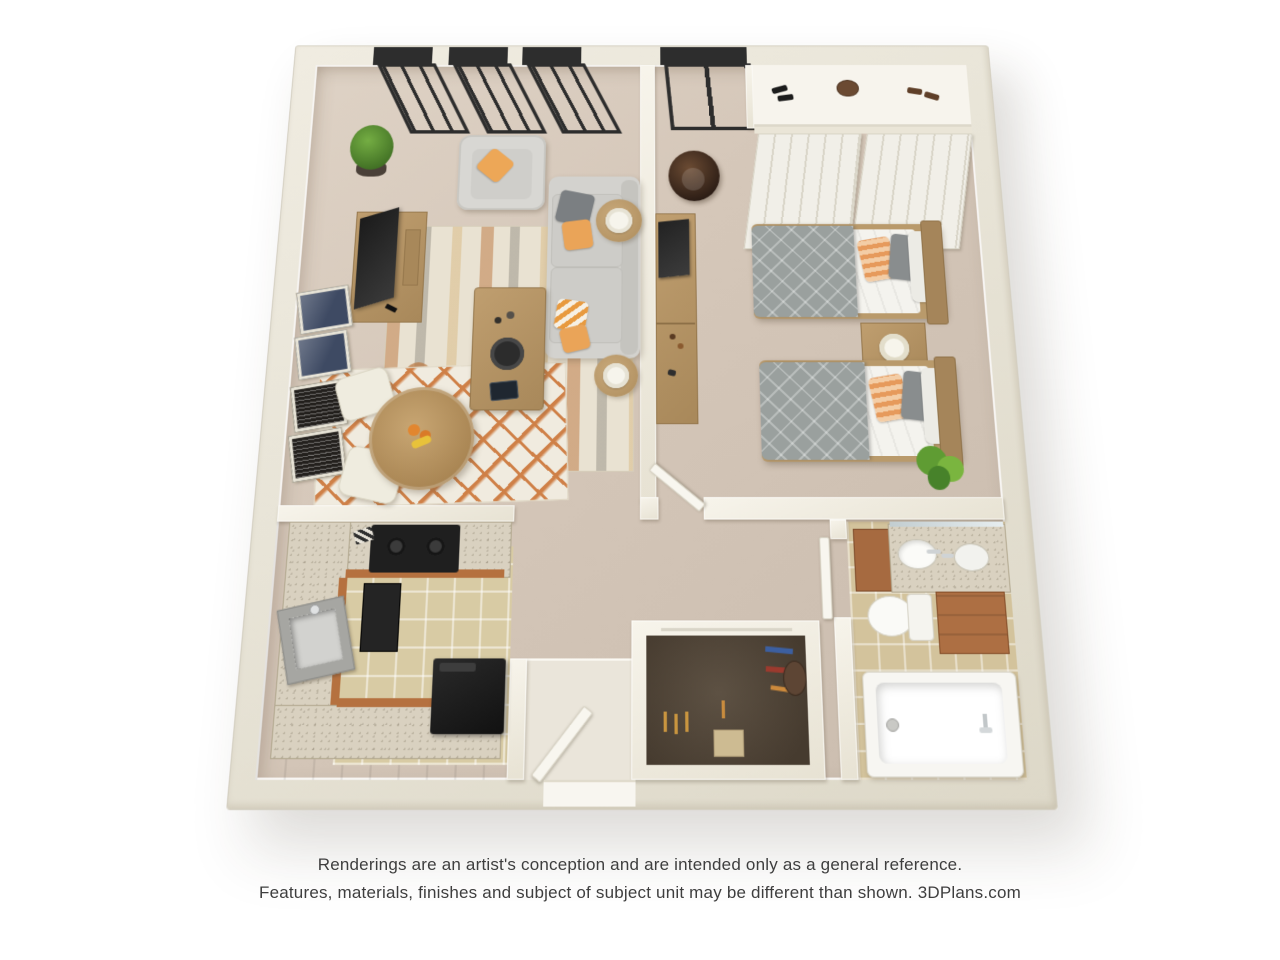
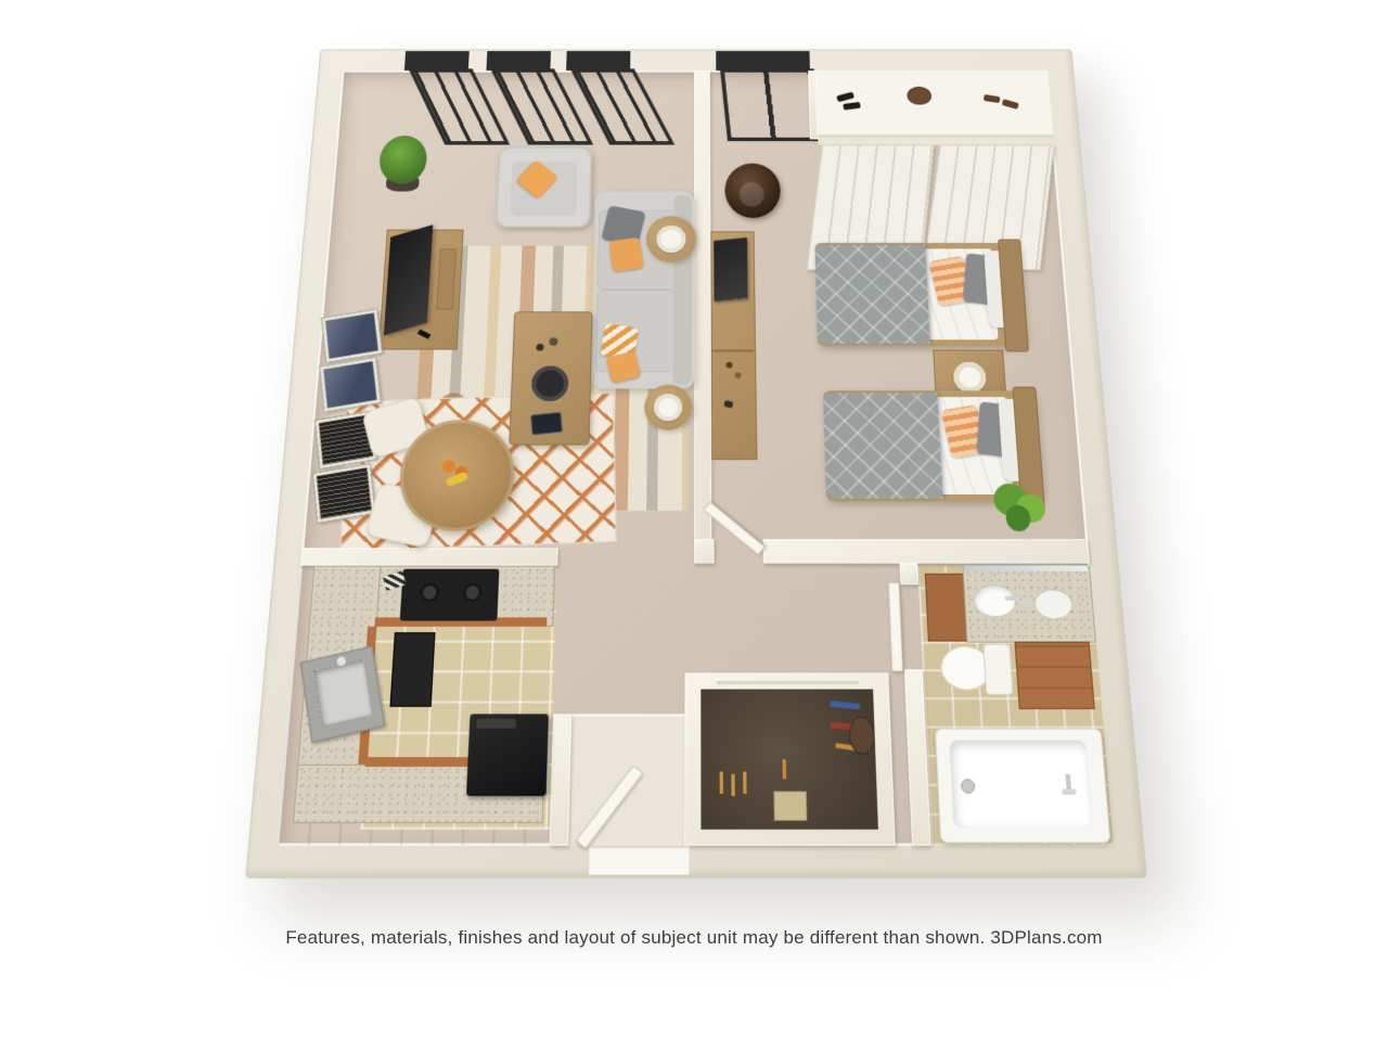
- Renderings are an artist's conception and are intended only as a general reference.
- Features, materials, finishes and subject of subject unit may be different than shown. 3DPlans.com
+ Features, materials, finishes and layout of subject unit may be different than shown. 3DPlans.com
